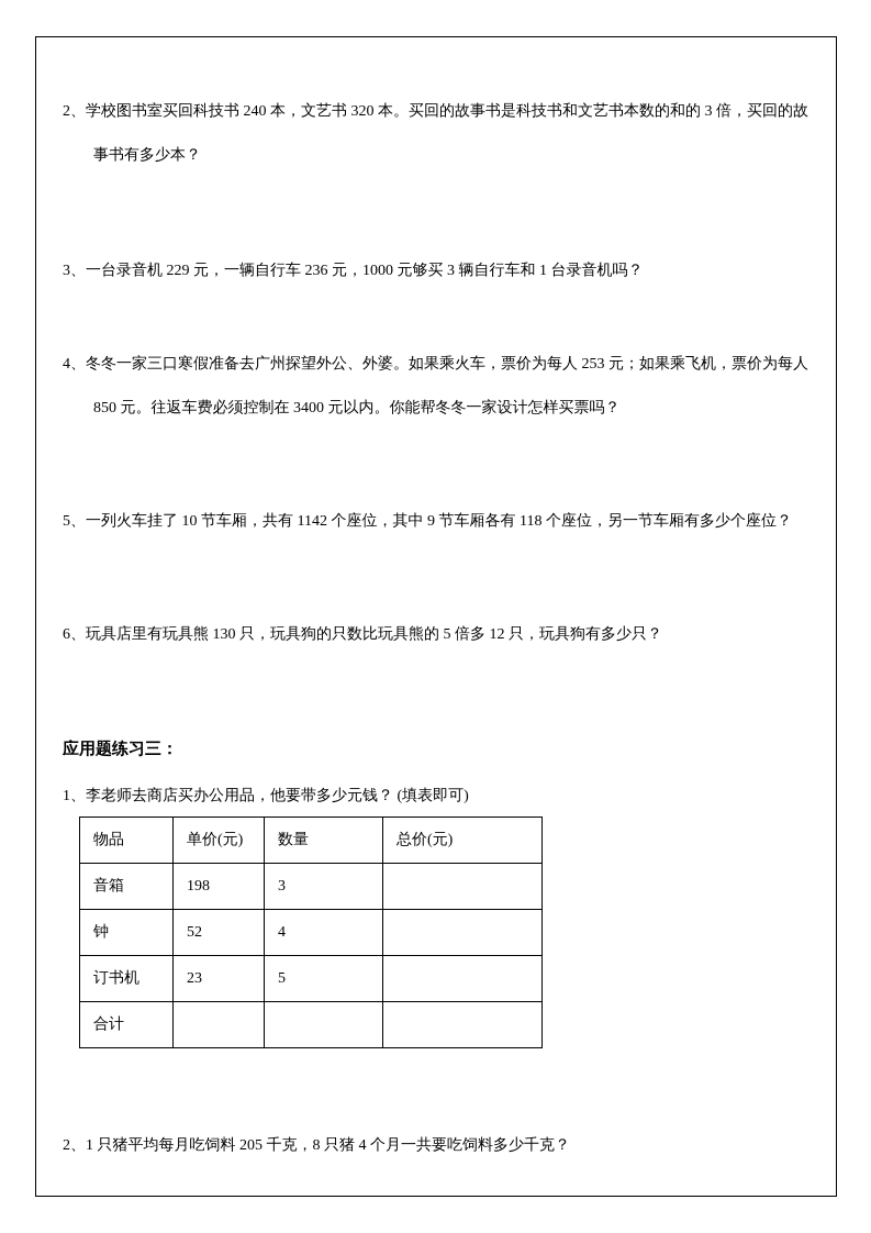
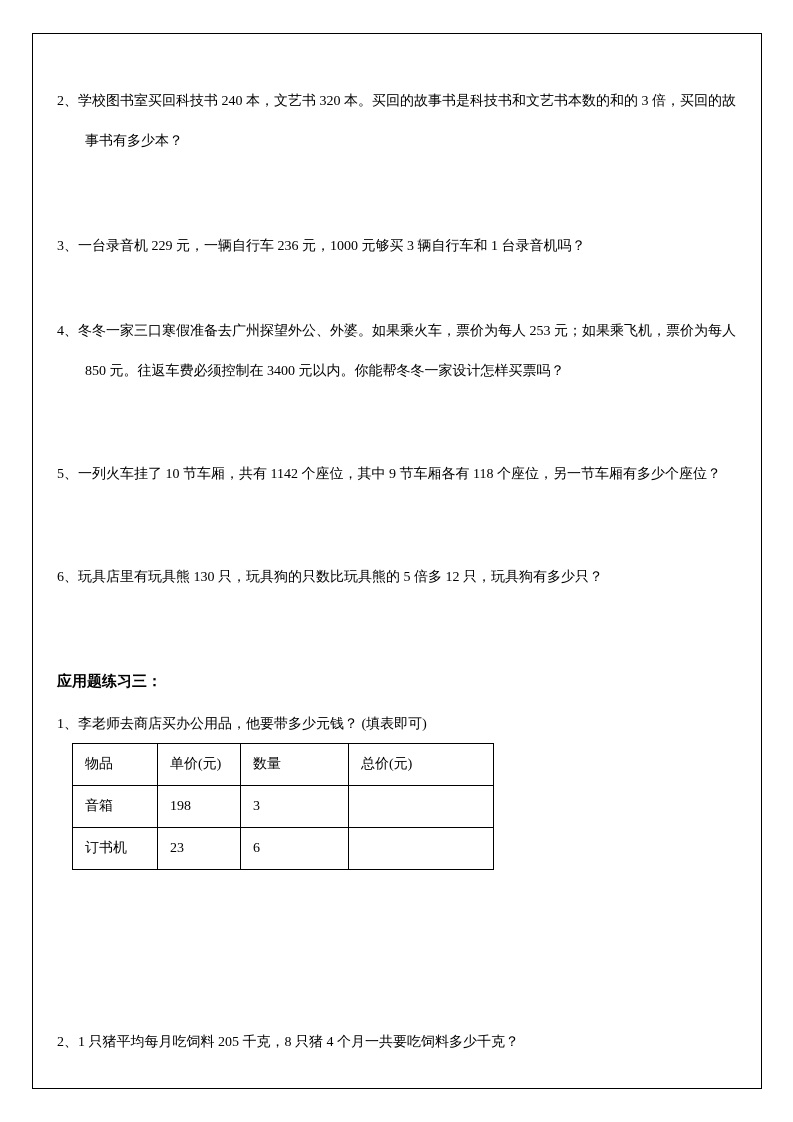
  2、学校图书室买回科技书 240 本，文艺书 320 本。买回的故事书是科技书和文艺书本数的和的 3 倍，买回的故
  事书有多少本？
  3、一台录音机 229 元，一辆自行车 236 元，1000 元够买 3 辆自行车和 1 台录音机吗？
  4、冬冬一家三口寒假准备去广州探望外公、外婆。如果乘火车，票价为每人 253 元；如果乘飞机，票价为每人
  850 元。往返车费必须控制在 3400 元以内。你能帮冬冬一家设计怎样买票吗？
  5、一列火车挂了 10 节车厢，共有 1142 个座位，其中 9 节车厢各有 118 个座位，另一节车厢有多少个座位？
  6、玩具店里有玩具熊 130 只，玩具狗的只数比玩具熊的 5 倍多 12 只，玩具狗有多少只？
  应用题练习三：
  1、李老师去商店买办公用品，他要带多少元钱？ (填表即可)
  物品	单价(元)	数量	总价(元)
  音箱	198	3
- 钟	52	4
- 订书机	23	5
+ 订书机	23	6
- 合计
  2、1 只猪平均每月吃饲料 205 千克，8 只猪 4 个月一共要吃饲料多少千克？
